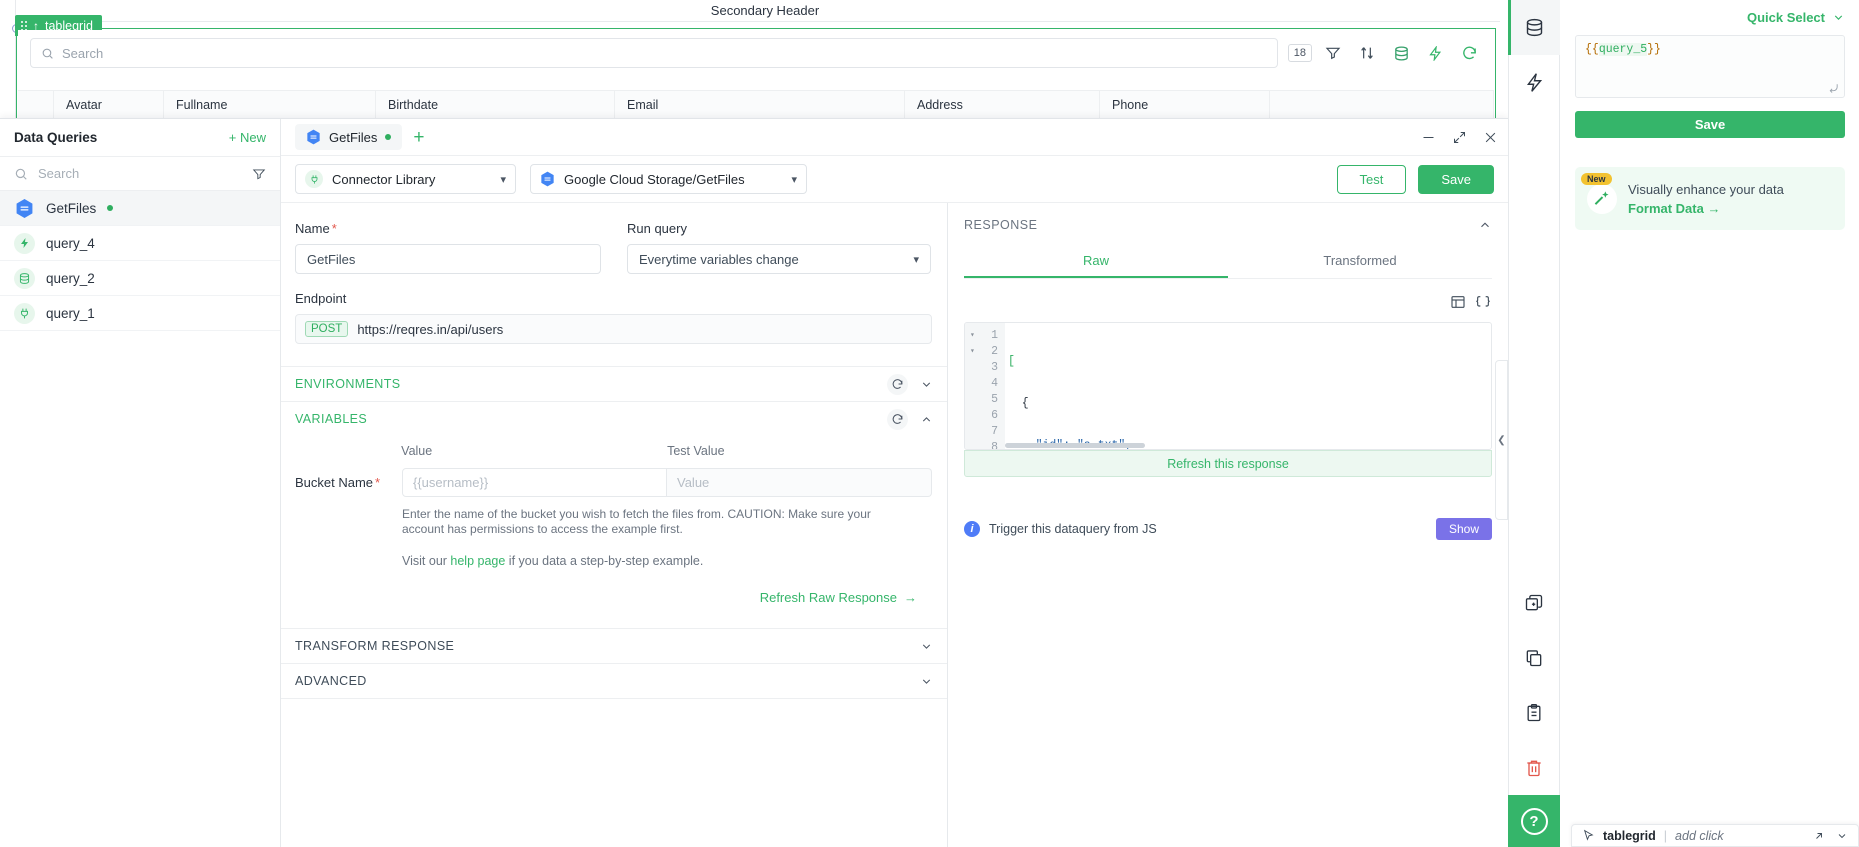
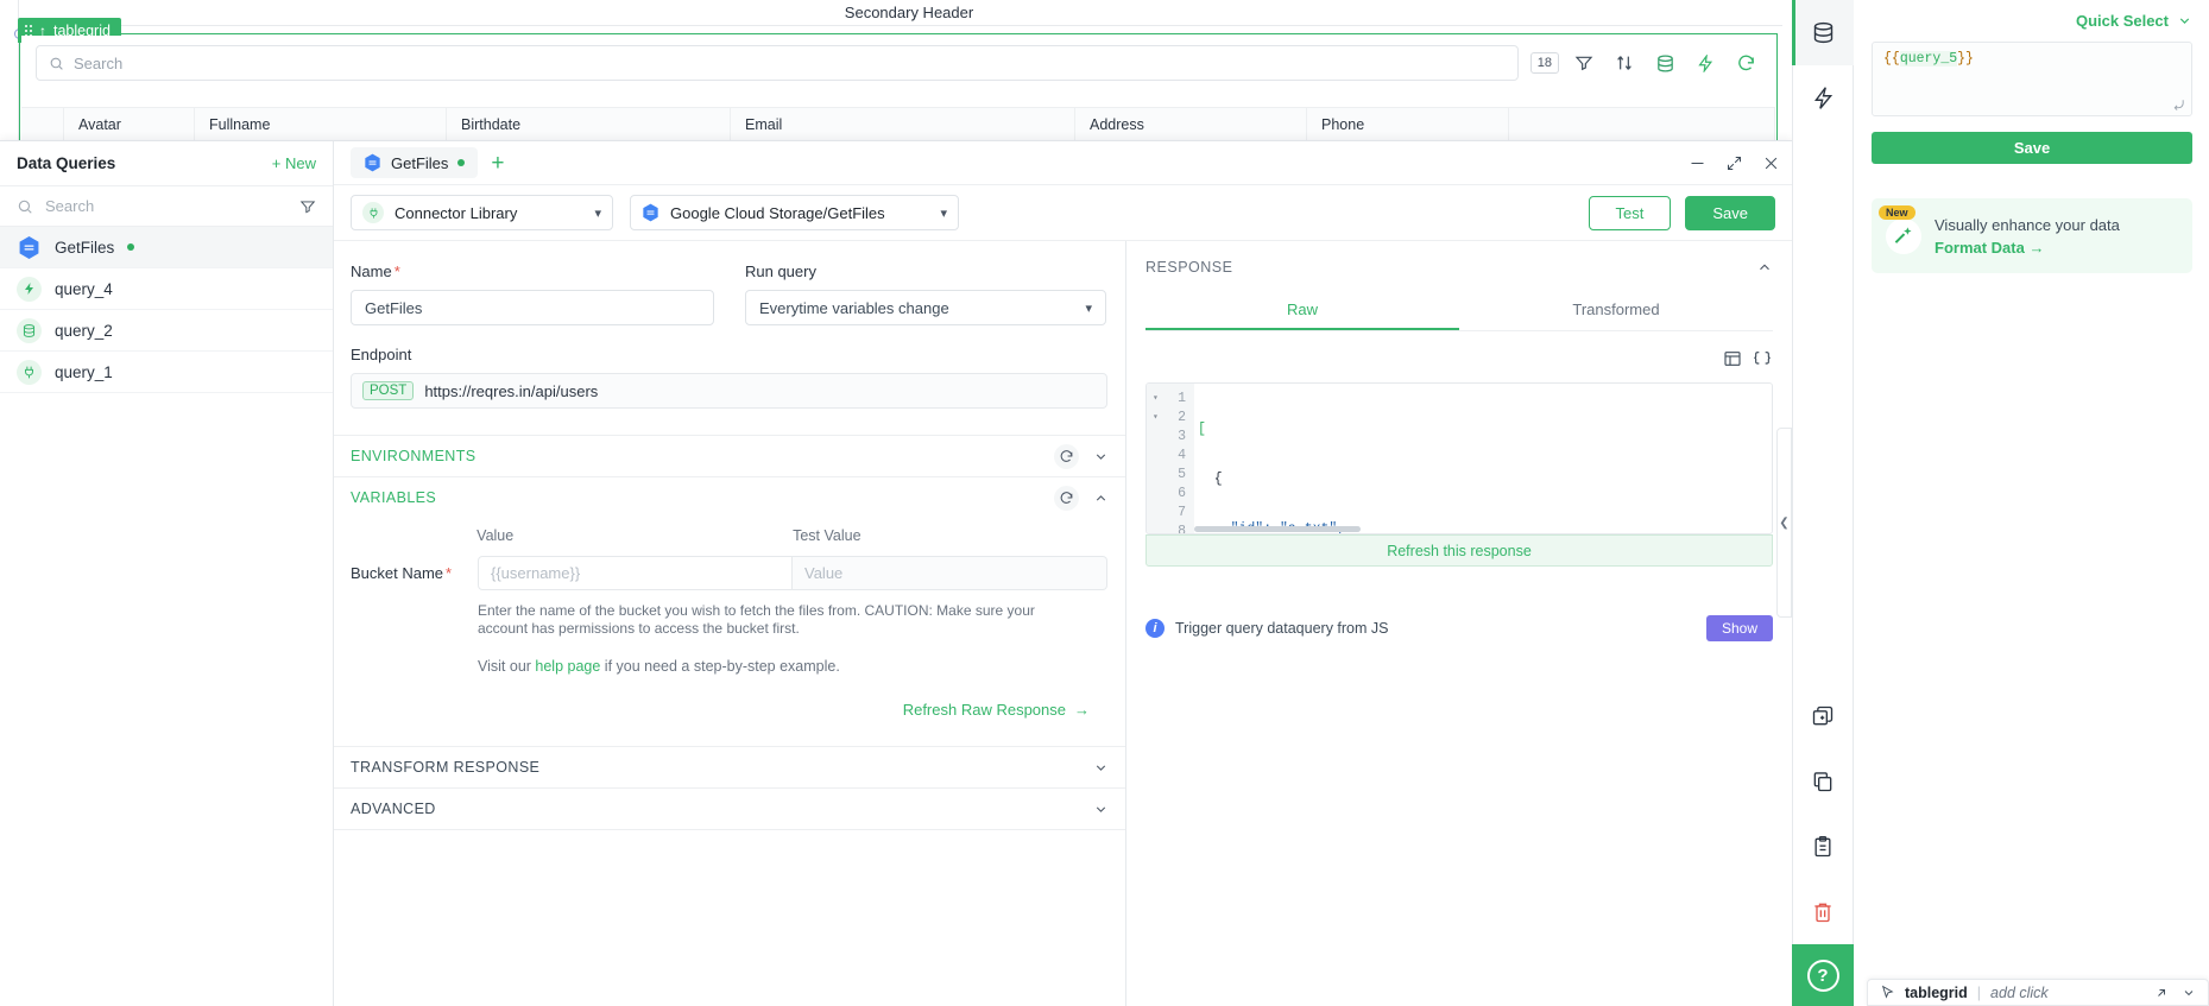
  Secondary Header
  ↑
  tablegrid
  Search
  18
  Avatar
  Fullname
  Birthdate
  Email
  Address
  Phone
  Data Queries
  + New
  Search
  GetFiles
  query_4
  query_2
  query_1
  GetFiles
  +
  Connector Library
  ▾
  Google Cloud Storage/GetFiles
  ▾
  Test
  Save
  Name *
  GetFiles
  Run query
  Everytime variables change
  ▾
  Endpoint
  POST
  https://reqres.in/api/users
  ENVIRONMENTS
  VARIABLES
  Value
  Test Value
  Bucket Name *
  {{username}}
  Value
- Enter the name of the bucket you wish to fetch the files from. CAUTION: Make sure your account has permissions to access the example first.
+ Enter the name of the bucket you wish to fetch the files from. CAUTION: Make sure your account has permissions to access the bucket first.
- Visit our help page if you data a step-by-step example.
+ Visit our help page if you need a step-by-step example.
  Refresh Raw Response
  →
  TRANSFORM RESPONSE
  ADVANCED
  RESPONSE
  Raw
  Transformed
  ▾
  1
  ▾
  2
  3
  4
  5
  6
  7
  8
  [
  {
  Refresh this response
  i
- Trigger this dataquery from JS
+ Trigger query dataquery from JS
  Show
  ❮
  ?
  Quick Select
  {{query_5}}
  Save
  New
  Visually enhance your data
  Format Data →
  tablegrid
  |
  add click
